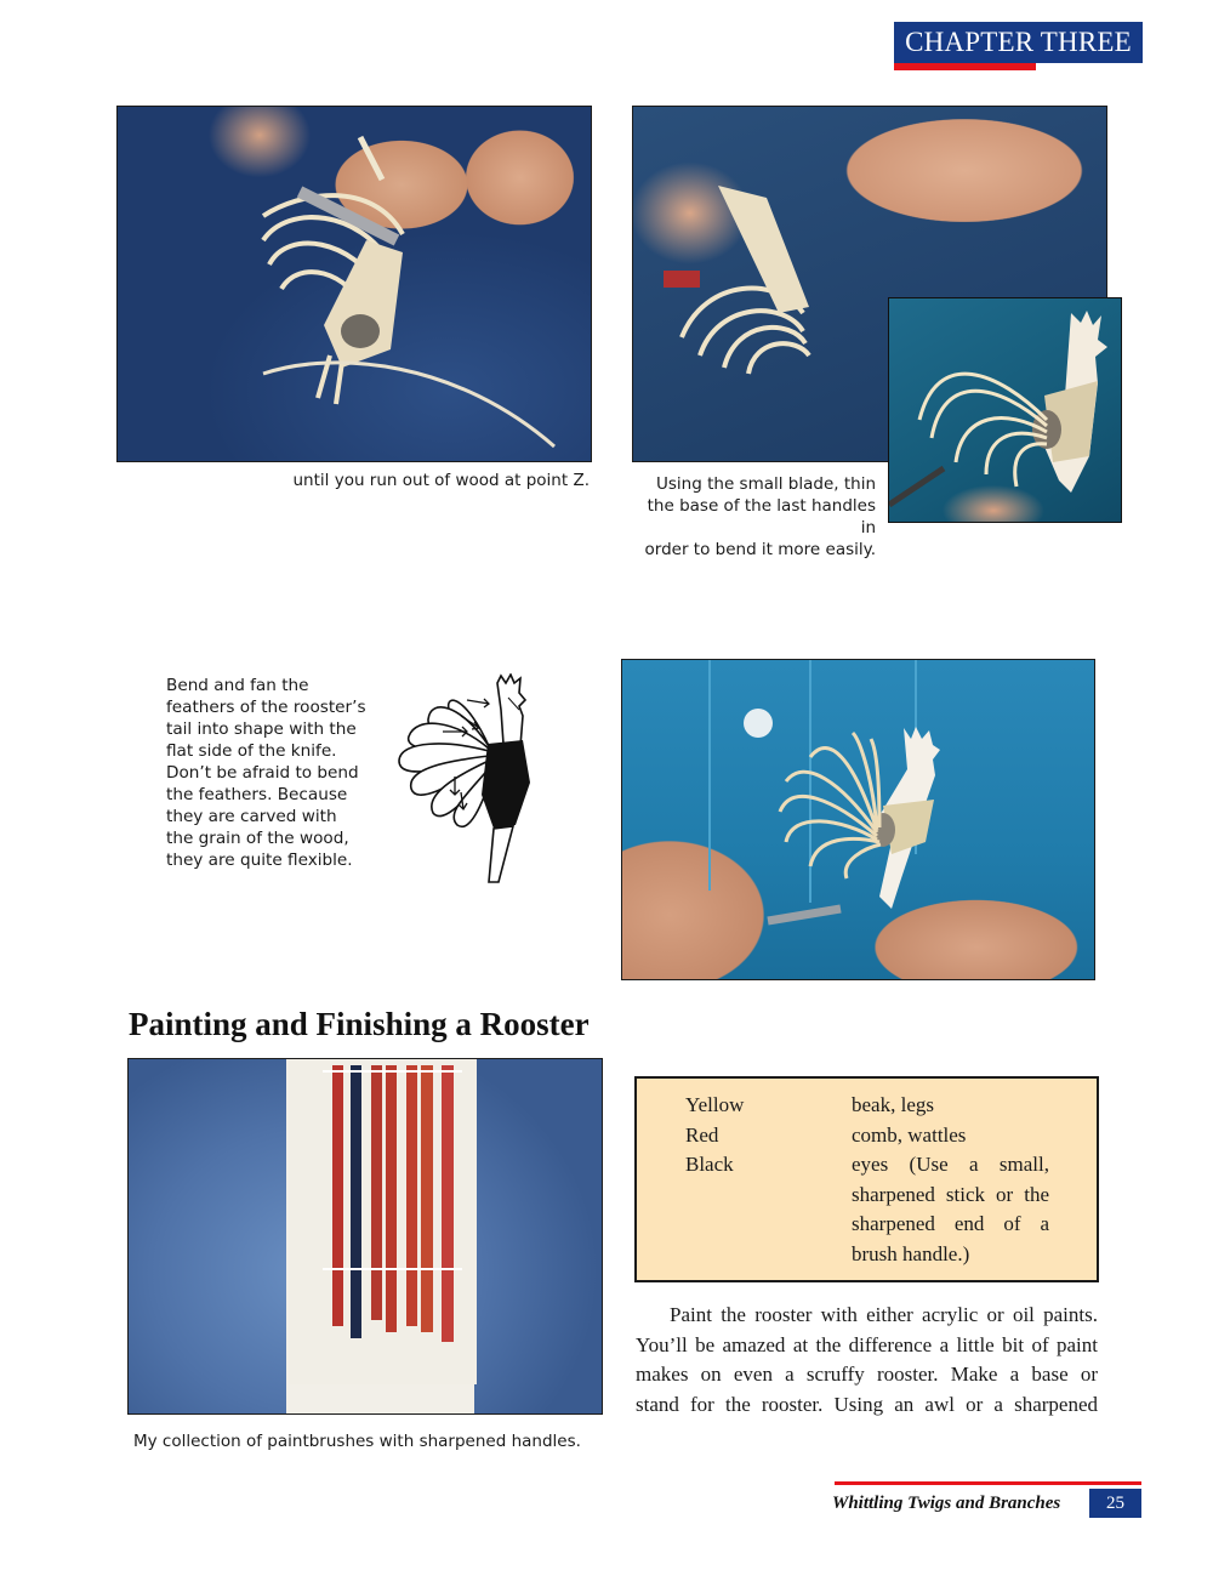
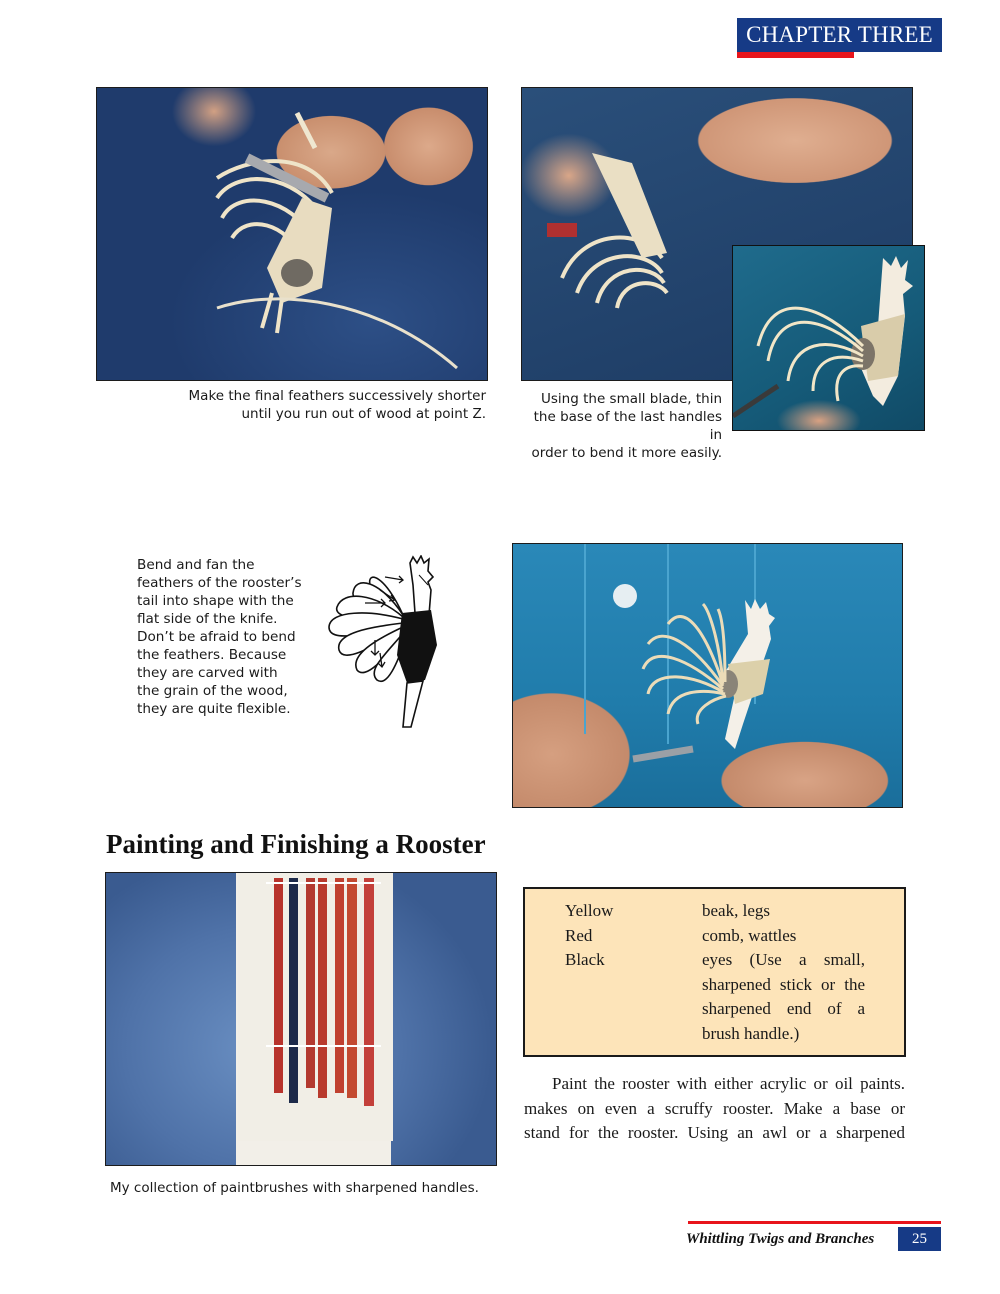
  CHAPTER THREE
+ Make the final feathers successively shorter
  until you run out of wood at point Z.
  Using the small blade, thin
  the base of the last handles in
  order to bend it more easily.
  Bend and fan the
  feathers of the rooster’s
  tail into shape with the
  flat side of the knife.
  Don’t be afraid to bend
  the feathers. Because
  they are carved with
  the grain of the wood,
  they are quite flexible.
  Painting and Finishing a Rooster
  My collection of paintbrushes with sharpened handles.
  Yellow
  beak, legs
  Red
  comb, wattles
  Black
  eyes (Use a small,
  sharpened stick or the
  sharpened end of a
  brush handle.)
  Paint the rooster with either acrylic or oil paints.
- You’ll be amazed at the difference a little bit of paint
  makes on even a scruffy rooster. Make a base or
  stand for the rooster. Using an awl or a sharpened
  Whittling Twigs and Branches
  25
